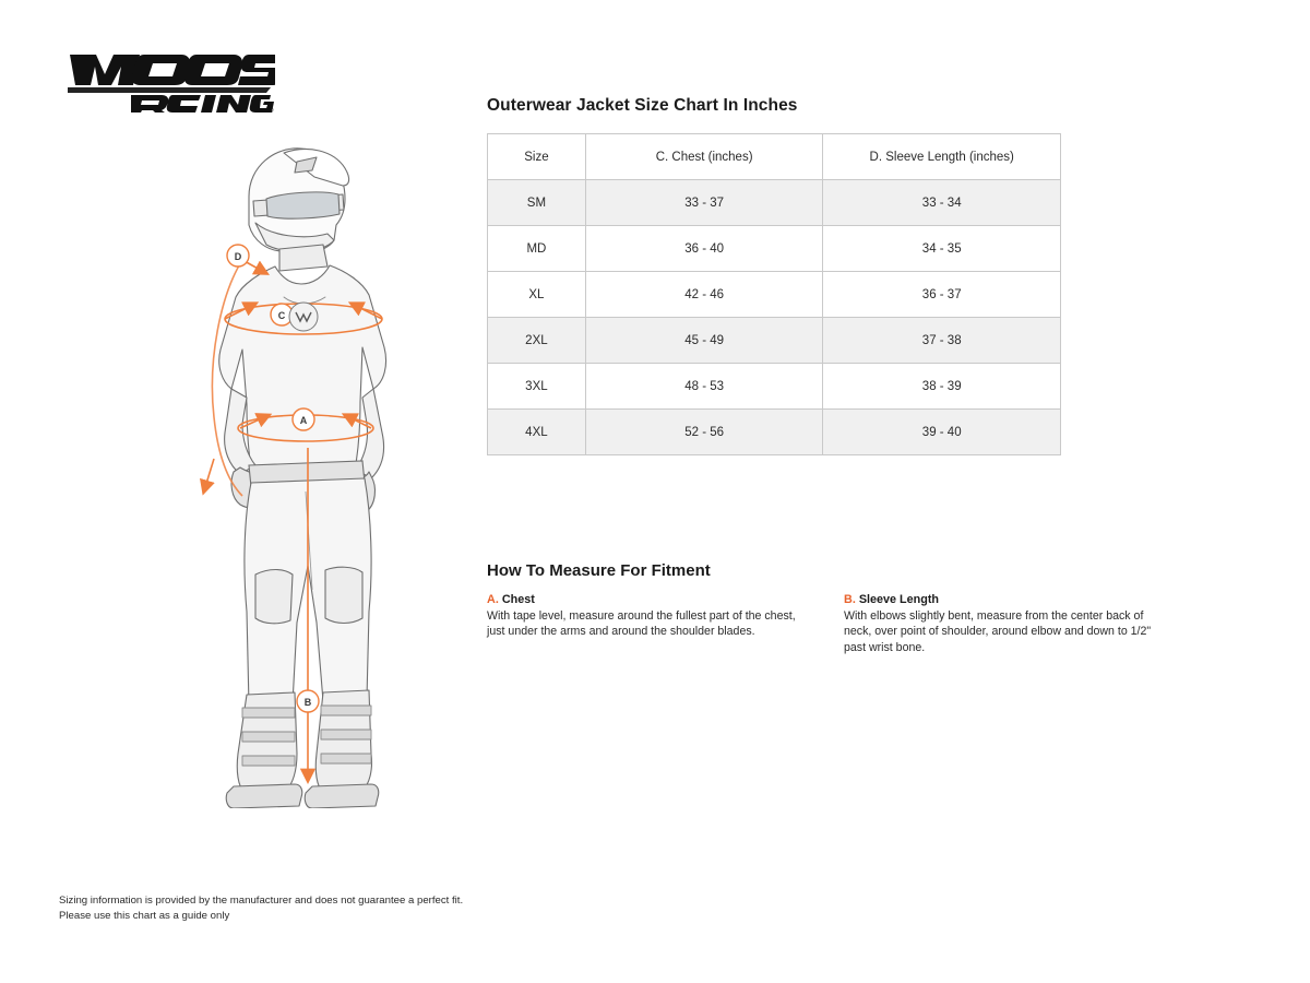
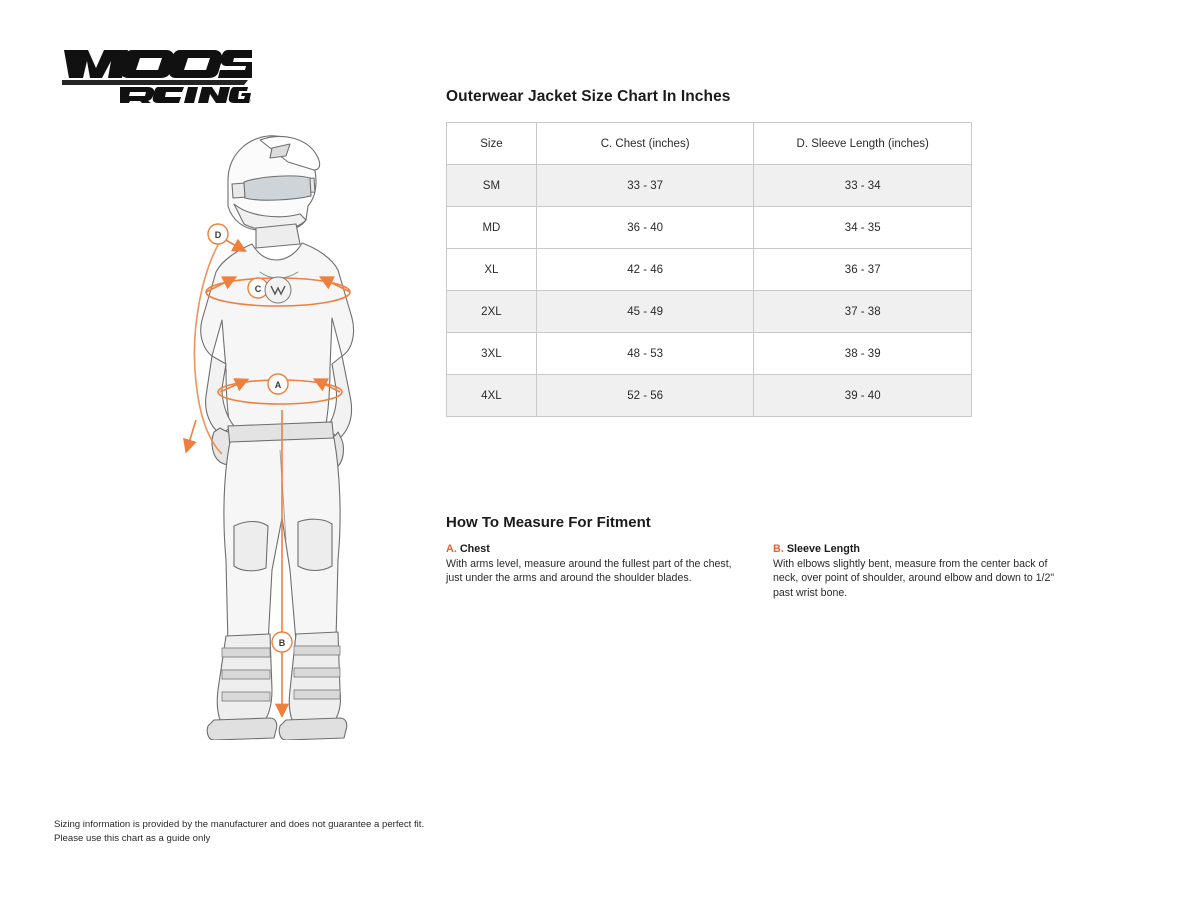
  D
  C
  A
  B
  Outerwear Jacket Size Chart In Inches
  Size	C. Chest (inches)	D. Sleeve Length (inches)
  SM	33 - 37	33 - 34
  MD	36 - 40	34 - 35
  XL	42 - 46	36 - 37
  2XL	45 - 49	37 - 38
  3XL	48 - 53	38 - 39
  4XL	52 - 56	39 - 40
  How To Measure For Fitment
  A. Chest
- With tape level, measure around the fullest part of the chest, just under the arms and around the shoulder blades.
+ With arms level, measure around the fullest part of the chest, just under the arms and around the shoulder blades.
  B. Sleeve Length
  With elbows slightly bent, measure from the center back of neck, over point of shoulder, around elbow and down to 1/2" past wrist bone.
  Sizing information is provided by the manufacturer and does not guarantee a perfect fit.
  Please use this chart as a guide only
